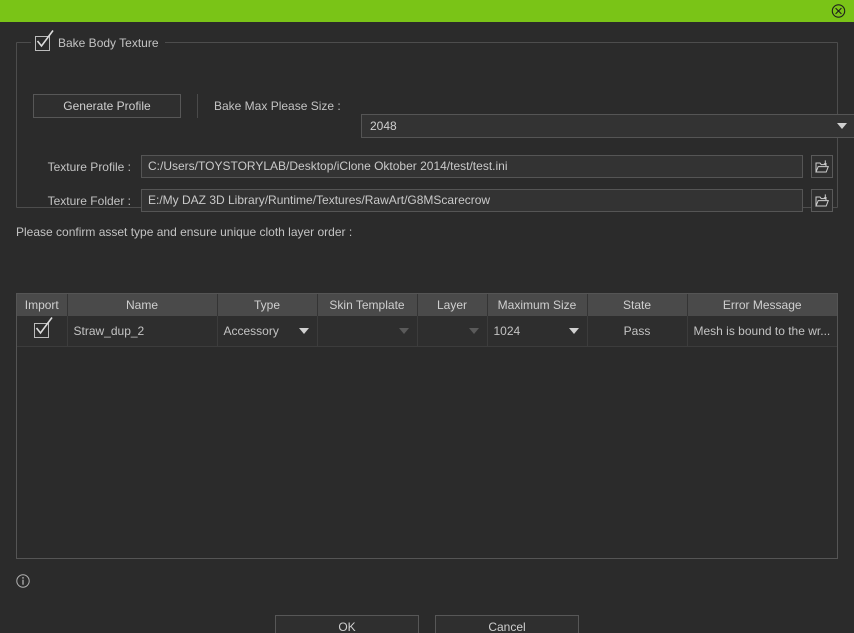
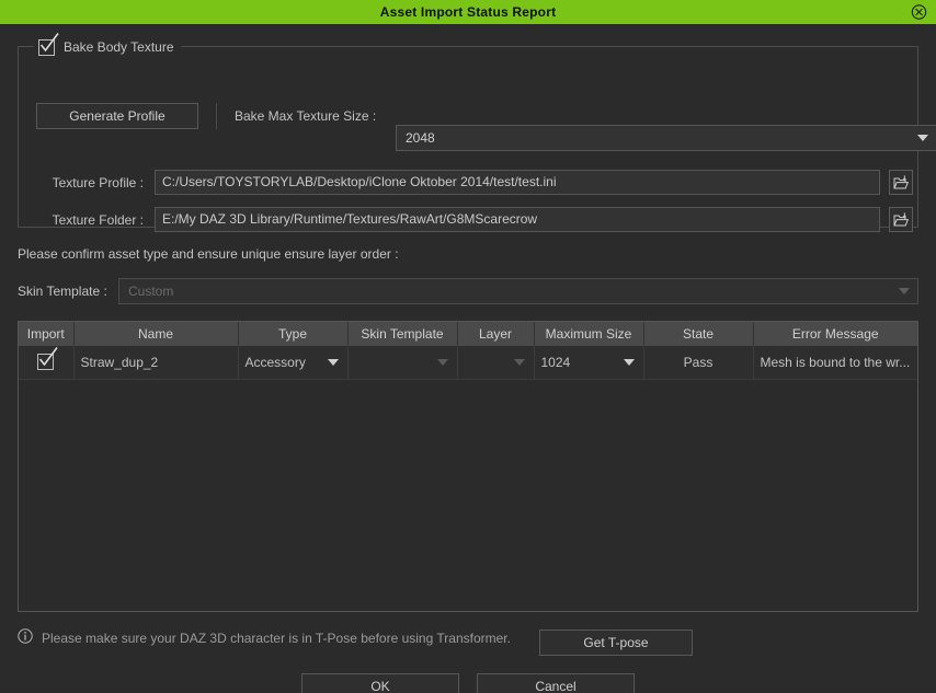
+ Asset Import Status Report
  Bake Body Texture
  Generate Profile
- Bake Max Please Size :
+ Bake Max Texture Size :
  2048
  Texture Profile :
  C:/Users/TOYSTORYLAB/Desktop/iClone Oktober 2014/test/test.ini
  Texture Folder :
  E:/My DAZ 3D Library/Runtime/Textures/RawArt/G8MScarecrow
- Please confirm asset type and ensure unique cloth layer order :
+ Please confirm asset type and ensure unique ensure layer order :
+ Skin Template :
+ Custom
  Import	Name	Type	Skin Template	Layer	Maximum Size	State	Error Message
  	Straw_dup_2	Accessory			1024	Pass	Mesh is bound to the wr...
+ Please make sure your DAZ 3D character is in T-Pose before using Transformer.
+ Get T-pose
  OK
  Cancel
